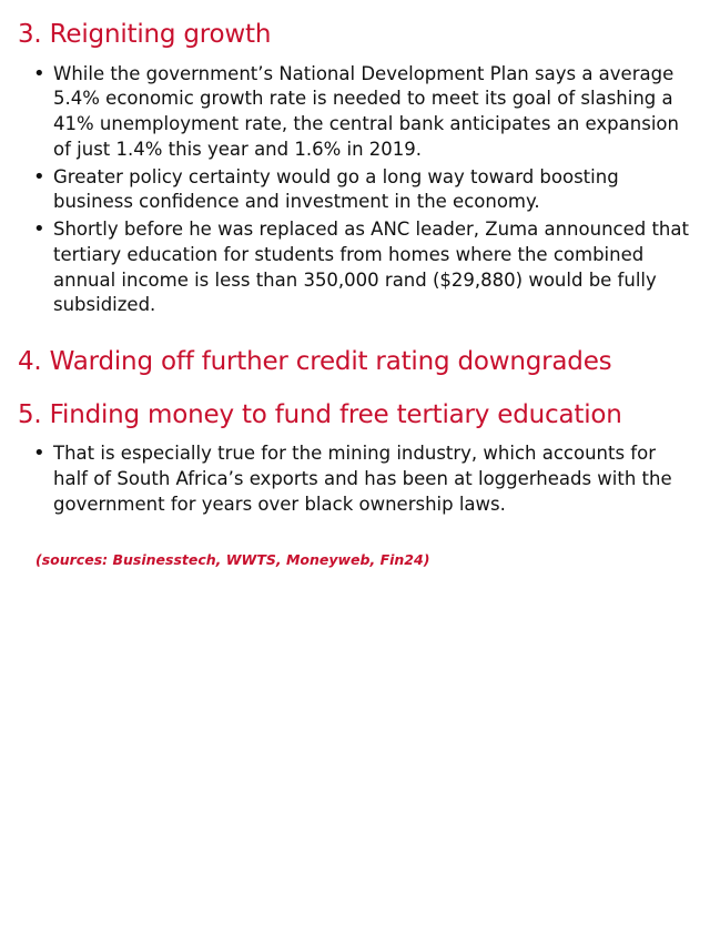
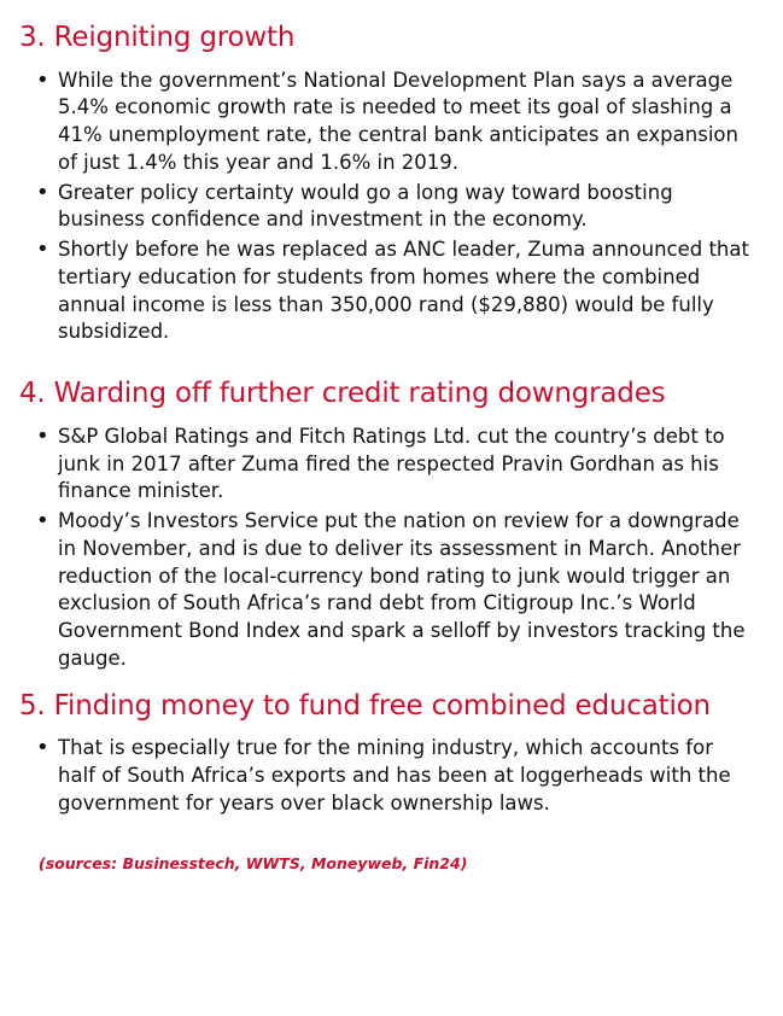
  3. Reigniting growth
  While the government’s National Development Plan says a average 5.4% economic growth rate is needed to meet its goal of slashing a 41% unemployment rate, the central bank anticipates an expansion of just 1.4% this year and 1.6% in 2019.
  Greater policy certainty would go a long way toward boosting business confidence and investment in the economy.
  Shortly before he was replaced as ANC leader, Zuma announced that tertiary education for students from homes where the combined annual income is less than 350,000 rand ($29,880) would be fully subsidized.
  4. Warding off further credit rating downgrades
+ S&P Global Ratings and Fitch Ratings Ltd. cut the country’s debt to junk in 2017 after Zuma fired the respected Pravin Gordhan as his finance minister.
+ Moody’s Investors Service put the nation on review for a downgrade in November, and is due to deliver its assessment in March. Another reduction of the local-currency bond rating to junk would trigger an exclusion of South Africa’s rand debt from Citigroup Inc.’s World Government Bond Index and spark a selloff by investors tracking the gauge.
- 5. Finding money to fund free tertiary education
+ 5. Finding money to fund free combined education
  That is especially true for the mining industry, which accounts for half of South Africa’s exports and has been at loggerheads with the government for years over black ownership laws.
  (sources: Businesstech, WWTS, Moneyweb, Fin24)
